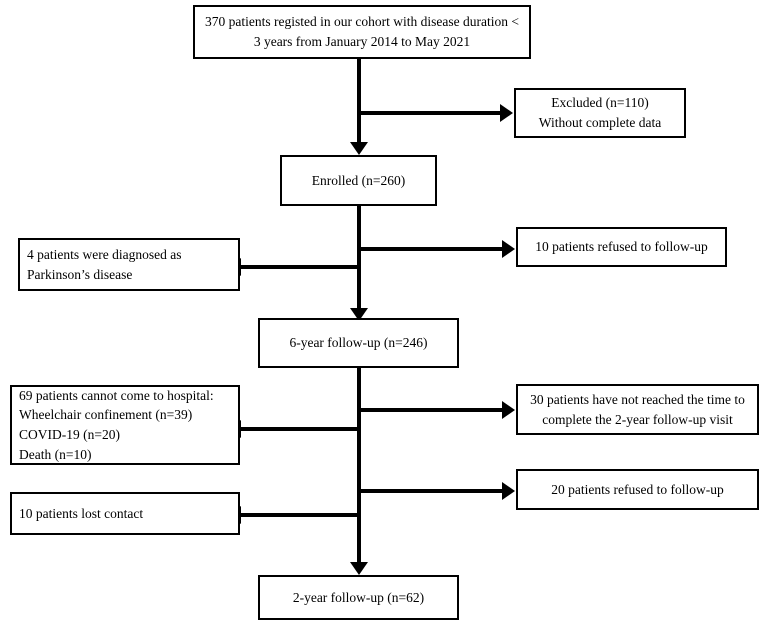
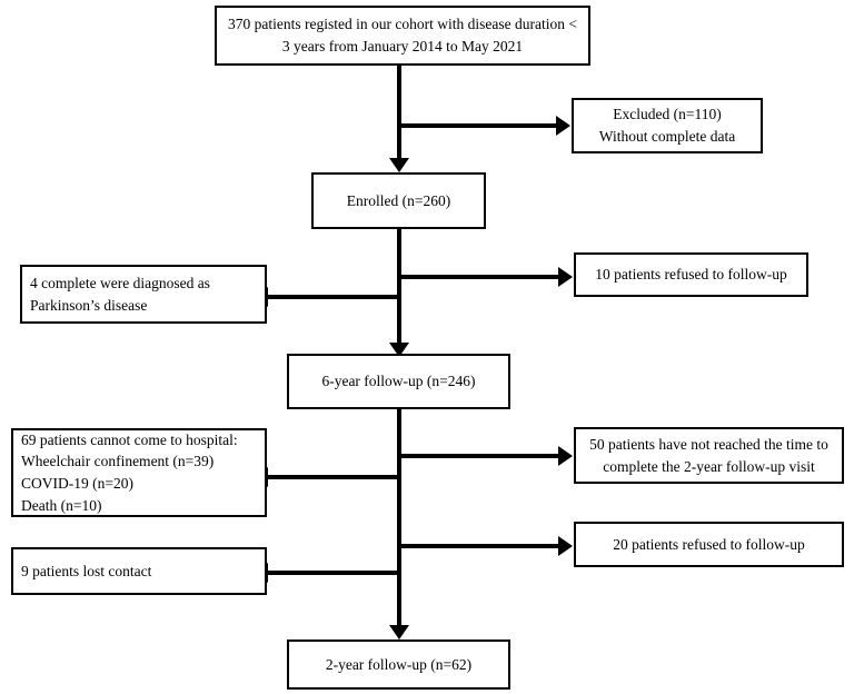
  370 patients registed in our cohort with disease duration < 3 years from January 2014 to May 2021
  Excluded (n=110)
  Without complete data
  Enrolled (n=260)
  10 patients refused to follow-up
- 4 patients were diagnosed as Parkinson’s disease
+ 4 complete were diagnosed as Parkinson’s disease
  6-year follow-up (n=246)
- 30 patients have not reached the time to complete the 2-year follow-up visit
+ 50 patients have not reached the time to complete the 2-year follow-up visit
  69 patients cannot come to hospital:
  Wheelchair confinement (n=39)
  COVID-19 (n=20)
  Death (n=10)
  20 patients refused to follow-up
- 10 patients lost contact
+ 9 patients lost contact
  2-year follow-up (n=62)
